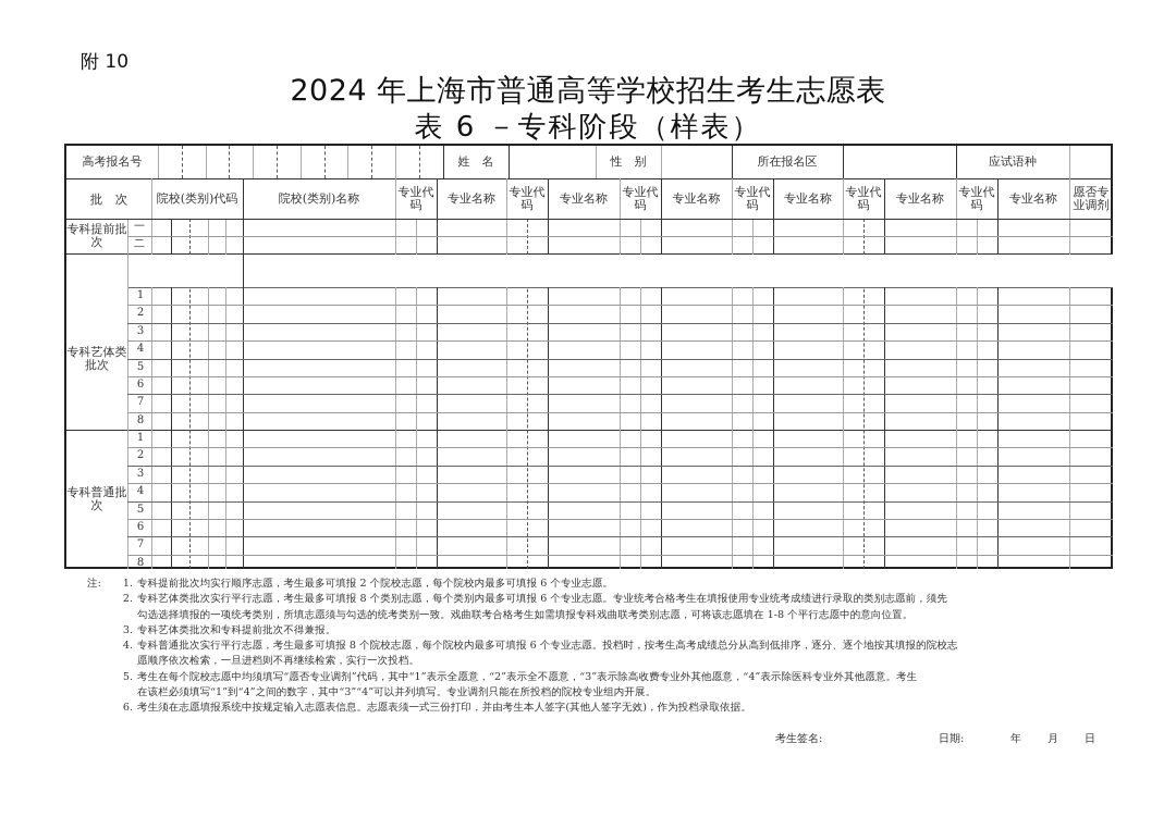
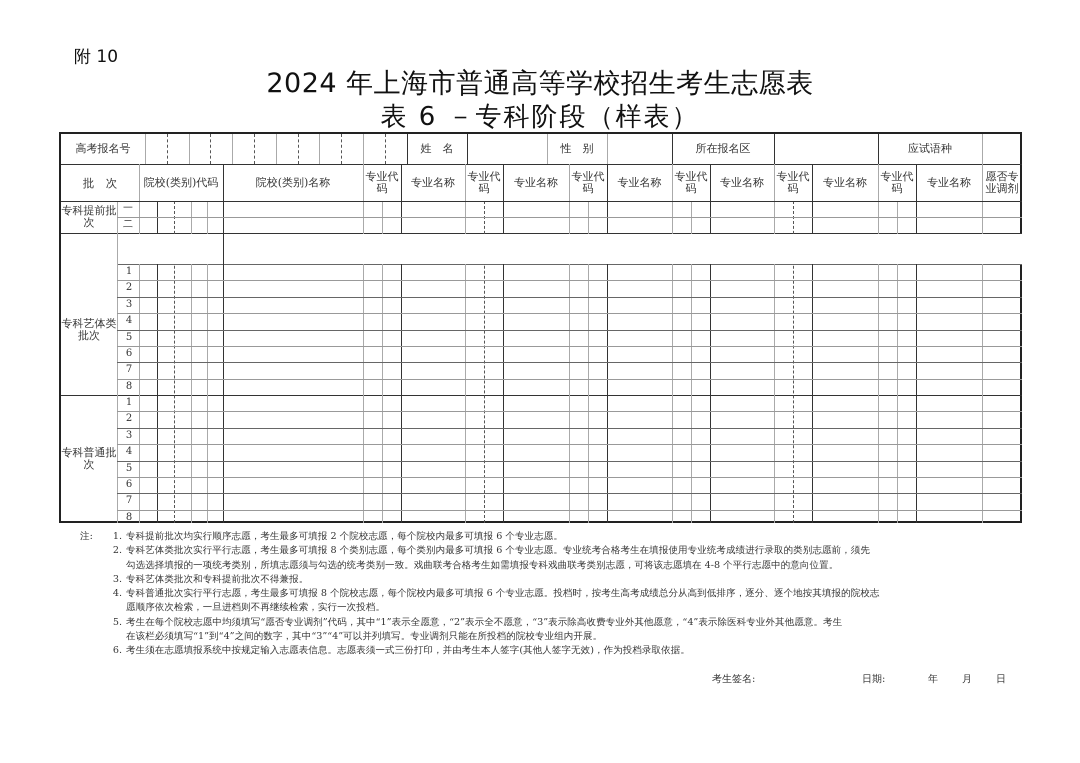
  附 10
  2024 年上海市普通高等学校招生考生志愿表
  表 6 －专科阶段（样表）
  高考报名号
  姓 名
  性 别
  所在报名区
  应试语种
  批 次
  院校(类别)代码
  院校(类别)名称
  专业代码
  专业名称
  专业代码
  专业名称
  专业代码
  专业名称
  专业代码
  专业名称
  专业代码
  专业名称
  专业代码
  专业名称
  愿否专业调剂
  专科提前批次
  一
  二
  专科艺体类批次
  专科普通批次
  1
  2
  3
  4
  5
  6
  7
  8
  1
  2
  3
  4
  5
  6
  7
  8
  注:
  1.
  专科提前批次均实行顺序志愿，考生最多可填报 2 个院校志愿，每个院校内最多可填报 6 个专业志愿。
  2.
  专科艺体类批次实行平行志愿，考生最多可填报 8 个类别志愿，每个类别内最多可填报 6 个专业志愿。专业统考合格考生在填报使用专业统考成绩进行录取的类别志愿前，须先
- 勾选选择填报的一项统考类别，所填志愿须与勾选的统考类别一致。戏曲联考合格考生如需填报专科戏曲联考类别志愿，可将该志愿填在 1-8 个平行志愿中的意向位置。
+ 勾选选择填报的一项统考类别，所填志愿须与勾选的统考类别一致。戏曲联考合格考生如需填报专科戏曲联考类别志愿，可将该志愿填在 4-8 个平行志愿中的意向位置。
  3.
  专科艺体类批次和专科提前批次不得兼报。
  4.
  专科普通批次实行平行志愿，考生最多可填报 8 个院校志愿，每个院校内最多可填报 6 个专业志愿。投档时，按考生高考成绩总分从高到低排序，逐分、逐个地按其填报的院校志
  愿顺序依次检索，一旦进档则不再继续检索，实行一次投档。
  5.
  考生在每个院校志愿中均须填写“愿否专业调剂”代码，其中“1”表示全愿意，“2”表示全不愿意，“3”表示除高收费专业外其他愿意，“4”表示除医科专业外其他愿意。考生
  在该栏必须填写“1”到“4”之间的数字，其中“3”“4”可以并列填写。专业调剂只能在所投档的院校专业组内开展。
  6.
  考生须在志愿填报系统中按规定输入志愿表信息。志愿表须一式三份打印，并由考生本人签字(其他人签字无效)，作为投档录取依据。
  考生签名:
  日期:
  年
  月
  日
